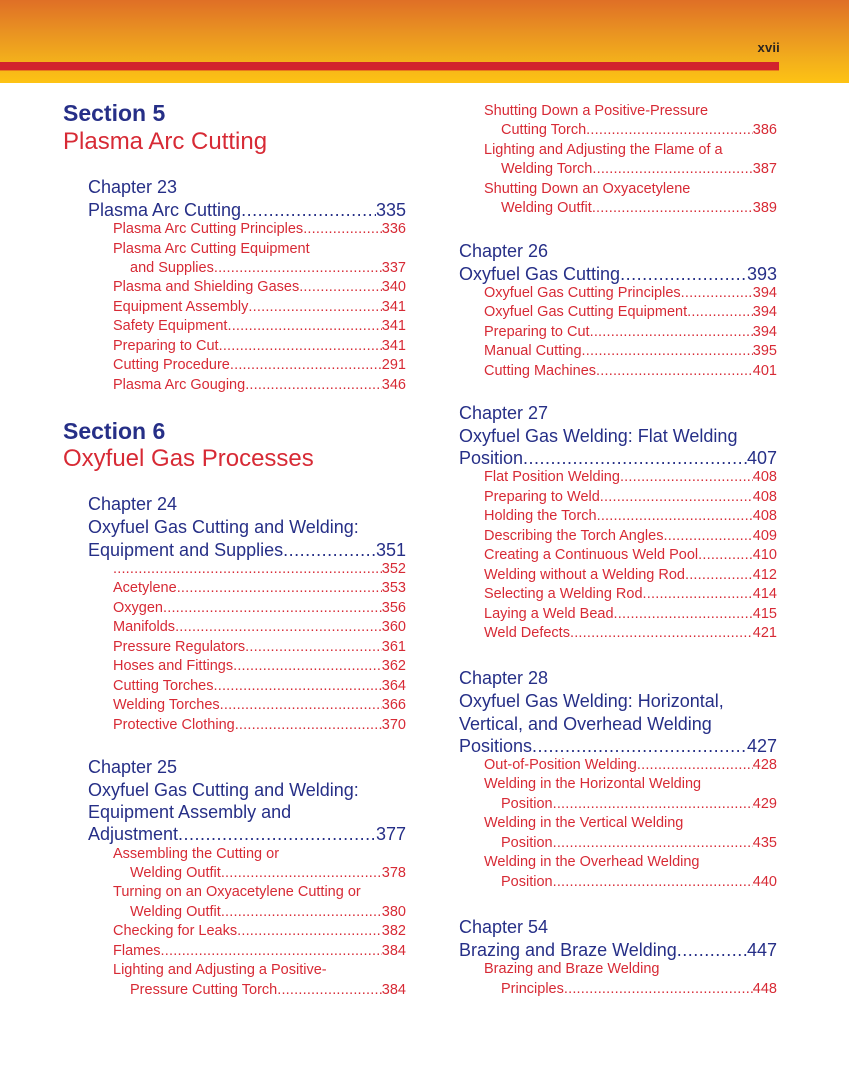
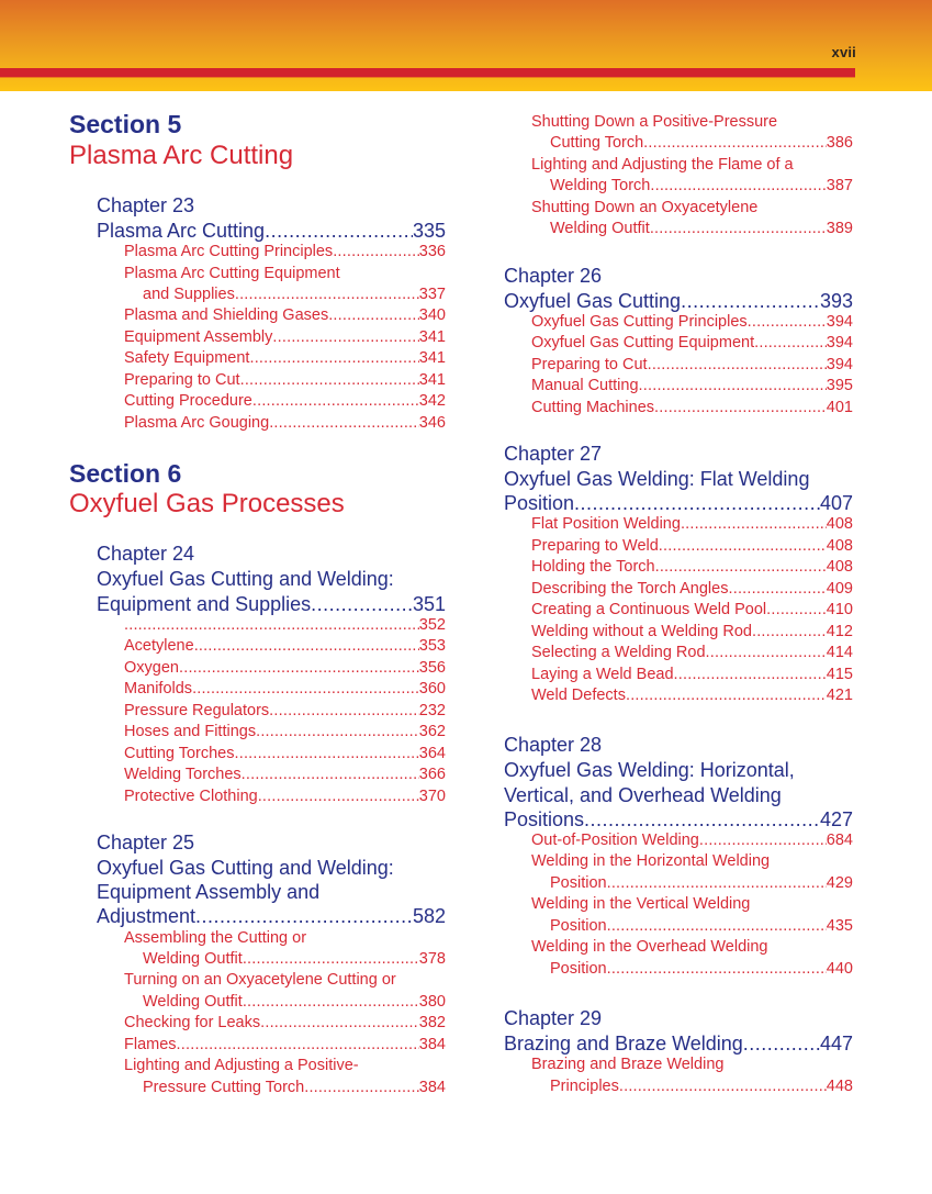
  xvii
  Section 5
  Plasma Arc Cutting
  Chapter 23
  Plasma Arc Cutting
  335
  Plasma Arc Cutting Principles
  336
  Plasma Arc Cutting Equipment
  and Supplies
  337
  Plasma and Shielding Gases
  340
  Equipment Assembly
  341
  Safety Equipment
  341
  Preparing to Cut
  341
  Cutting Procedure
- 291
+ 342
  Plasma Arc Gouging
  346
  Section 6
  Oxyfuel Gas Processes
  Chapter 24
  Oxyfuel Gas Cutting and Welding:
  Equipment and Supplies
  351
  352
  Acetylene
  353
  Oxygen
  356
  Manifolds
  360
  Pressure Regulators
- 361
+ 232
  Hoses and Fittings
  362
  Cutting Torches
  364
  Welding Torches
  366
  Protective Clothing
  370
  Chapter 25
  Oxyfuel Gas Cutting and Welding:
  Equipment Assembly and
  Adjustment
- 377
+ 582
  Assembling the Cutting or
  Welding Outfit
  378
  Turning on an Oxyacetylene Cutting or
  Welding Outfit
  380
  Checking for Leaks
  382
  Flames
  384
  Lighting and Adjusting a Positive-
  Pressure Cutting Torch
  384
  Shutting Down a Positive-Pressure
  Cutting Torch
  386
  Lighting and Adjusting the Flame of a
  Welding Torch
  387
  Shutting Down an Oxyacetylene
  Welding Outfit
  389
  Chapter 26
  Oxyfuel Gas Cutting
  393
  Oxyfuel Gas Cutting Principles
  394
  Oxyfuel Gas Cutting Equipment
  394
  Preparing to Cut
  394
  Manual Cutting
  395
  Cutting Machines
  401
  Chapter 27
  Oxyfuel Gas Welding: Flat Welding
  Position
  407
  Flat Position Welding
  408
  Preparing to Weld
  408
  Holding the Torch
  408
  Describing the Torch Angles
  409
  Creating a Continuous Weld Pool
  410
  Welding without a Welding Rod
  412
  Selecting a Welding Rod
  414
  Laying a Weld Bead
  415
  Weld Defects
  421
  Chapter 28
  Oxyfuel Gas Welding: Horizontal,
  Vertical, and Overhead Welding
  Positions
  427
  Out-of-Position Welding
- 428
+ 684
  Welding in the Horizontal Welding
  Position
  429
  Welding in the Vertical Welding
  Position
  435
  Welding in the Overhead Welding
  Position
  440
- Chapter 54
+ Chapter 29
  Brazing and Braze Welding
  447
  Brazing and Braze Welding
  Principles
  448
